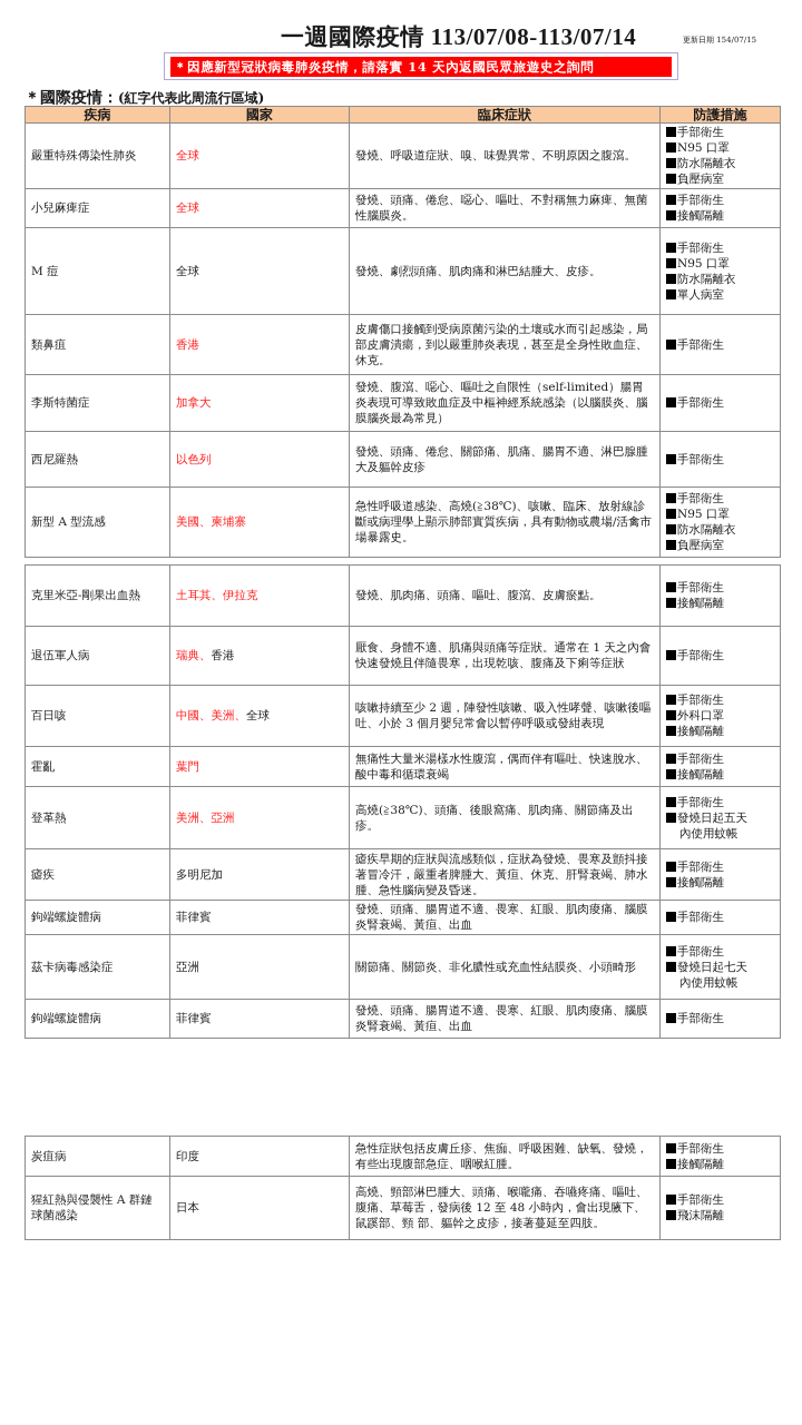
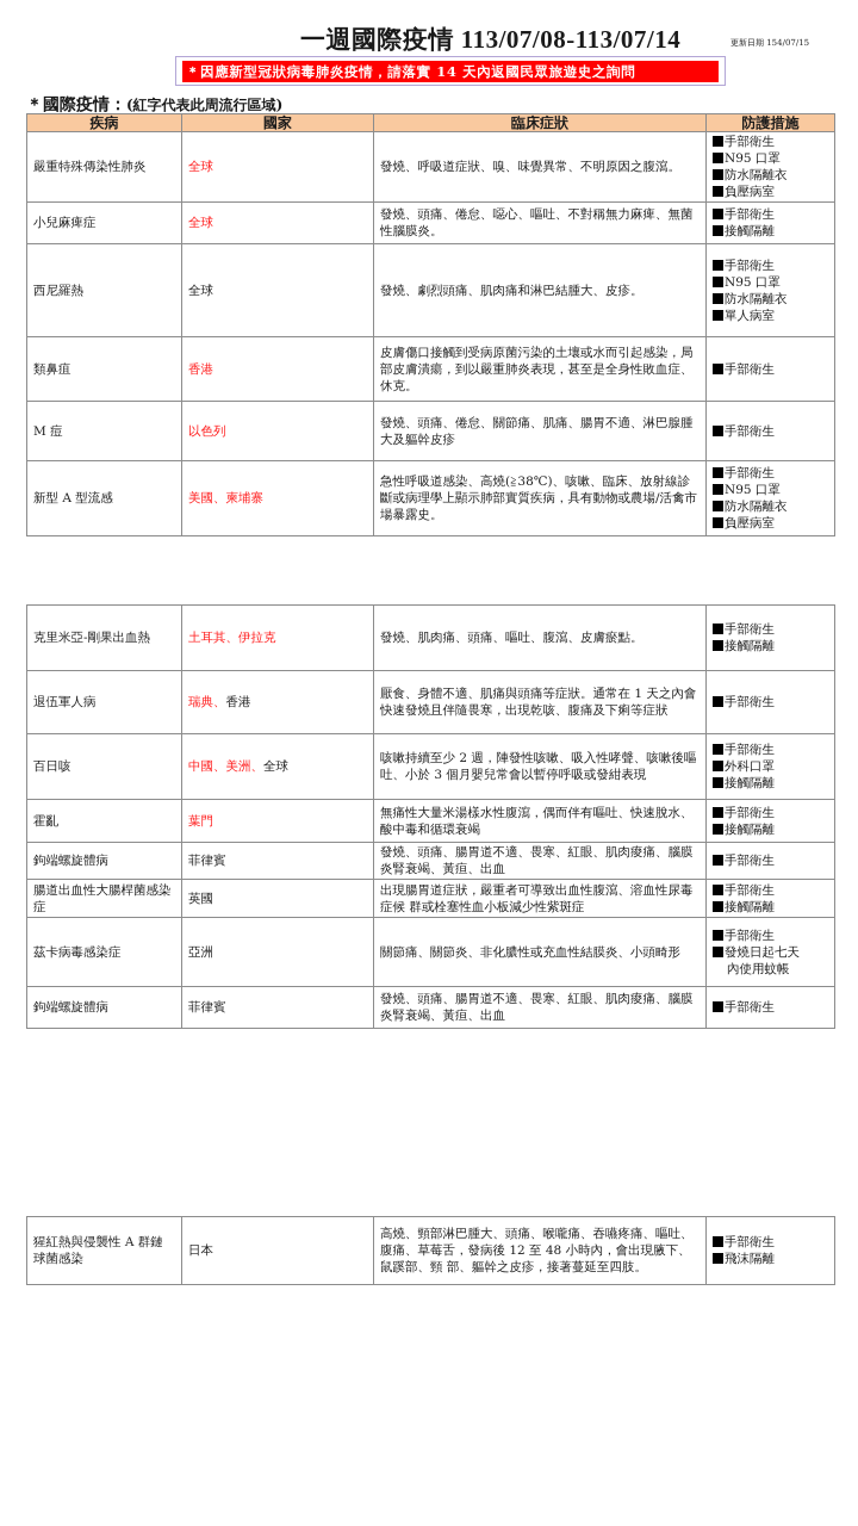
  一週國際疫情 113/07/08-113/07/14
  更新日期 154/07/15
  ＊因應新型冠狀病毒肺炎疫情，請落實 14 天內返國民眾旅遊史之詢問
  ＊國際疫情：(紅字代表此周流行區域)
  疾病	國家	臨床症狀	防護措施
  嚴重特殊傳染性肺炎	全球	發燒、呼吸道症狀、嗅、味覺異常、不明原因之腹瀉。	手部衛生N95 口罩防水隔離衣負壓病室
  小兒麻痺症	全球	發燒、頭痛、倦怠、噁心、嘔吐、不對稱無力麻痺、無菌性腦膜炎。	手部衛生接觸隔離
- M 痘	全球	發燒、劇烈頭痛、肌肉痛和淋巴結腫大、皮疹。	手部衛生N95 口罩防水隔離衣單人病室
+ 西尼羅熱	全球	發燒、劇烈頭痛、肌肉痛和淋巴結腫大、皮疹。	手部衛生N95 口罩防水隔離衣單人病室
  類鼻疽	香港	皮膚傷口接觸到受病原菌污染的土壤或水而引起感染，局部皮膚潰瘍，到以嚴重肺炎表現，甚至是全身性敗血症、休克。	手部衛生
- 李斯特菌症	加拿大	發燒、腹瀉、噁心、嘔吐之自限性（self-limited）腸胃炎表現可導致敗血症及中樞神經系統感染（以腦膜炎、腦膜腦炎最為常見）	手部衛生
- 西尼羅熱	以色列	發燒、頭痛、倦怠、關節痛、肌痛、腸胃不適、淋巴腺腫大及軀幹皮疹	手部衛生
+ M 痘	以色列	發燒、頭痛、倦怠、關節痛、肌痛、腸胃不適、淋巴腺腫大及軀幹皮疹	手部衛生
  新型 A 型流感	美國、柬埔寨	急性呼吸道感染、高燒(≧38℃)、咳嗽、臨床、放射線診斷或病理學上顯示肺部實質疾病，具有動物或農場/活禽市場暴露史。	手部衛生N95 口罩防水隔離衣負壓病室
  克里米亞-剛果出血熱	土耳其、伊拉克	發燒、肌肉痛、頭痛、嘔吐、腹瀉、皮膚瘀點。	手部衛生接觸隔離
  退伍軍人病	瑞典、香港	厭食、身體不適、肌痛與頭痛等症狀。通常在 1 天之內會快速發燒且伴隨畏寒，出現乾咳、腹痛及下痢等症狀	手部衛生
  百日咳	中國、美洲、全球	咳嗽持續至少 2 週，陣發性咳嗽、吸入性哮聲、咳嗽後嘔吐、小於 3 個月嬰兒常會以暫停呼吸或發紺表現	手部衛生外科口罩接觸隔離
  霍亂	葉門	無痛性大量米湯樣水性腹瀉，偶而伴有嘔吐、快速脫水、酸中毒和循環衰竭	手部衛生接觸隔離
- 登革熱	美洲、亞洲	高燒(≧38℃)、頭痛、後眼窩痛、肌肉痛、關節痛及出疹。	手部衛生發燒日起五天內使用蚊帳
- 瘧疾	多明尼加	瘧疾早期的症狀與流感類似，症狀為發燒、畏寒及顫抖接著冒冷汗，嚴重者脾腫大、黃疸、休克、肝腎衰竭、肺水腫、急性腦病變及昏迷。	手部衛生接觸隔離
  鉤端螺旋體病	菲律賓	發燒、頭痛、腸胃道不適、畏寒、紅眼、肌肉痠痛、腦膜炎腎衰竭、黃疸、出血	手部衛生
+ 腸道出血性大腸桿菌感染症	英國	出現腸胃道症狀，嚴重者可導致出血性腹瀉、溶血性尿毒症候 群或栓塞性血小板減少性紫斑症	手部衛生接觸隔離
  茲卡病毒感染症	亞洲	關節痛、關節炎、非化膿性或充血性結膜炎、小頭畸形	手部衛生發燒日起七天內使用蚊帳
  鉤端螺旋體病	菲律賓	發燒、頭痛、腸胃道不適、畏寒、紅眼、肌肉痠痛、腦膜炎腎衰竭、黃疸、出血	手部衛生
- 炭疽病	印度	急性症狀包括皮膚丘疹、焦痂、呼吸困難、缺氧、發燒，有些出現腹部急症、咽喉紅腫。	手部衛生接觸隔離
  猩紅熱與侵襲性 A 群鏈球菌感染	日本	高燒、頸部淋巴腫大、頭痛、喉嚨痛、吞嚥疼痛、嘔吐、腹痛、草莓舌，發病後 12 至 48 小時內，會出現腋下、鼠蹊部、頸 部、軀幹之皮疹，接著蔓延至四肢。	手部衛生飛沫隔離
